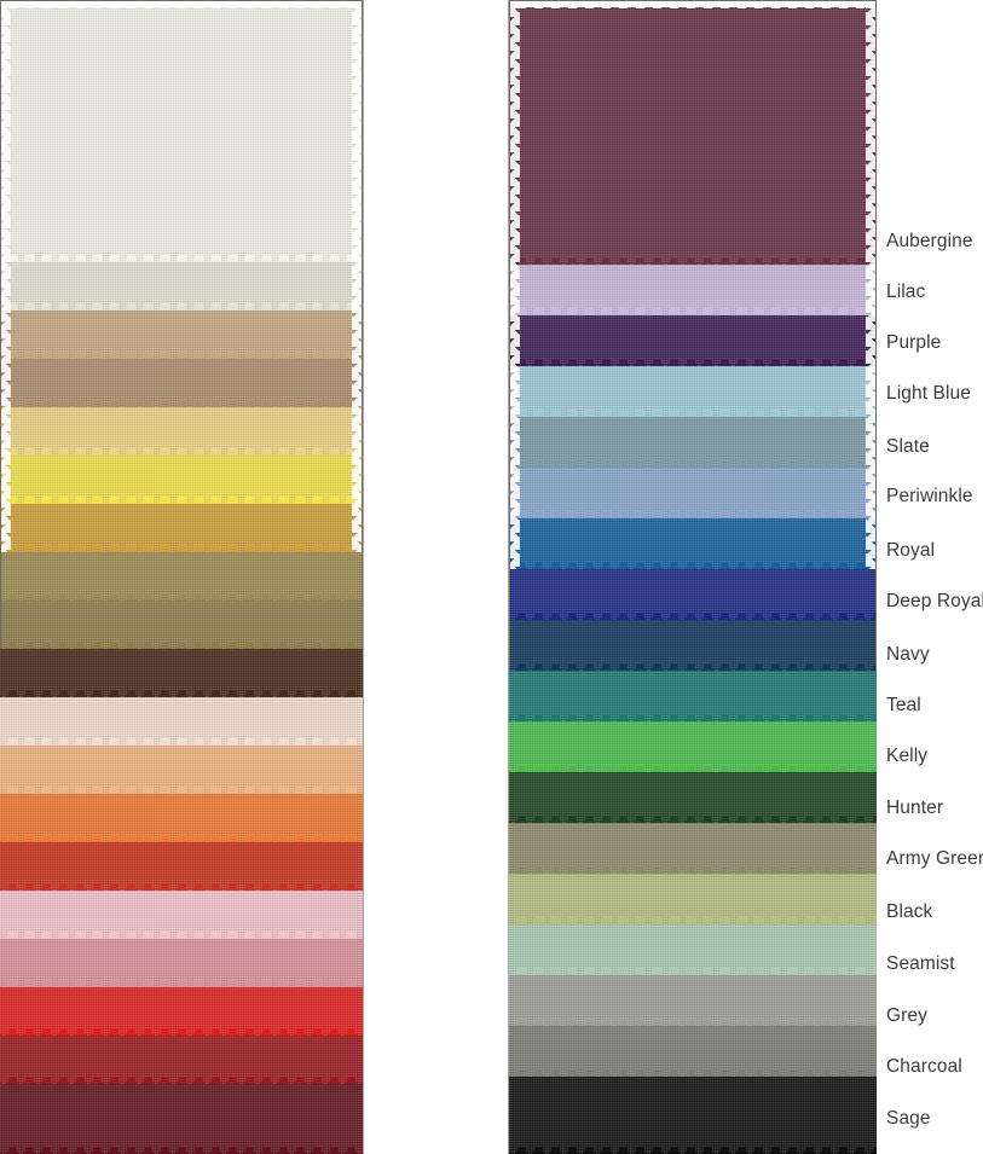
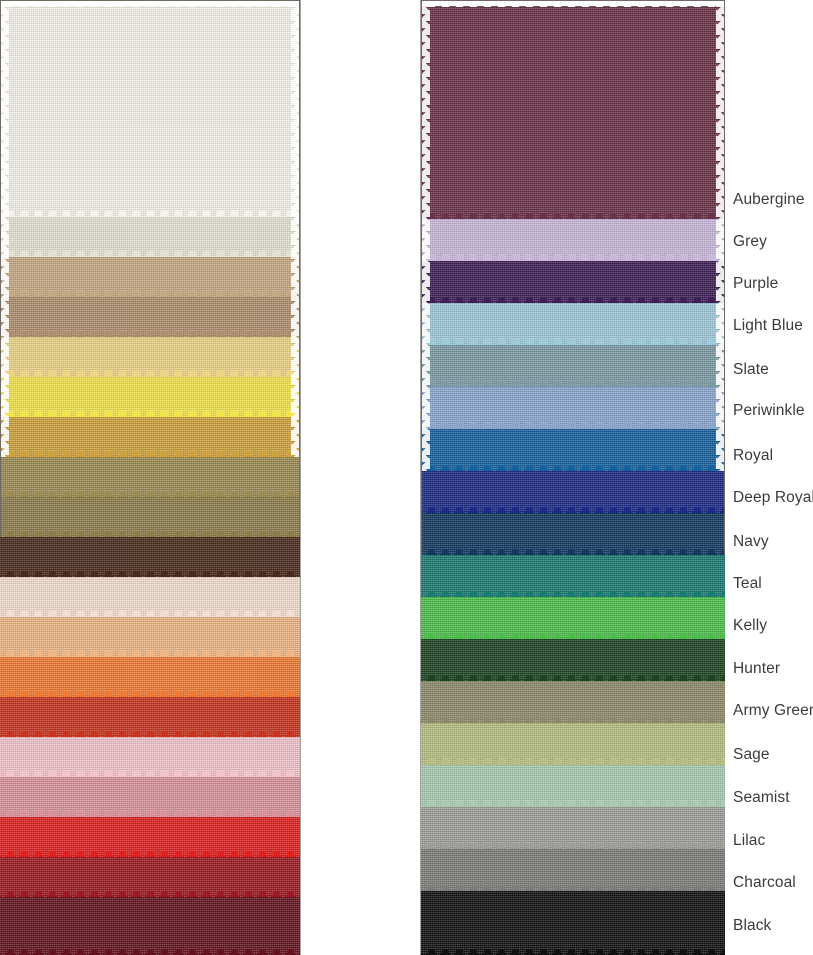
  Aubergine
- Lilac
+ Grey
  Purple
  Light Blue
  Slate
  Periwinkle
  Royal
  Deep Roya
  Navy
  Teal
  Kelly
  Hunter
  Army Gree
- Black
+ Sage
  Seamist
- Grey
+ Lilac
  Charcoal
- Sage
+ Black
